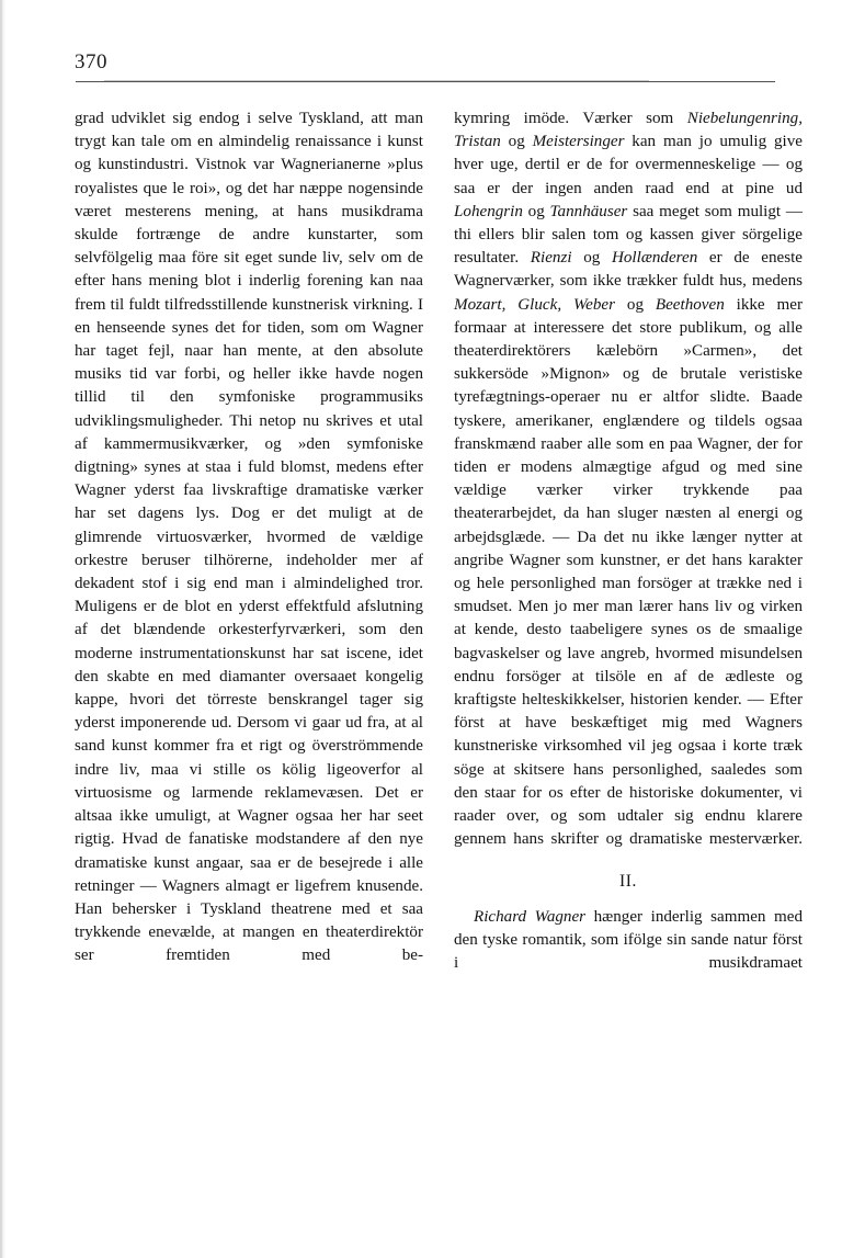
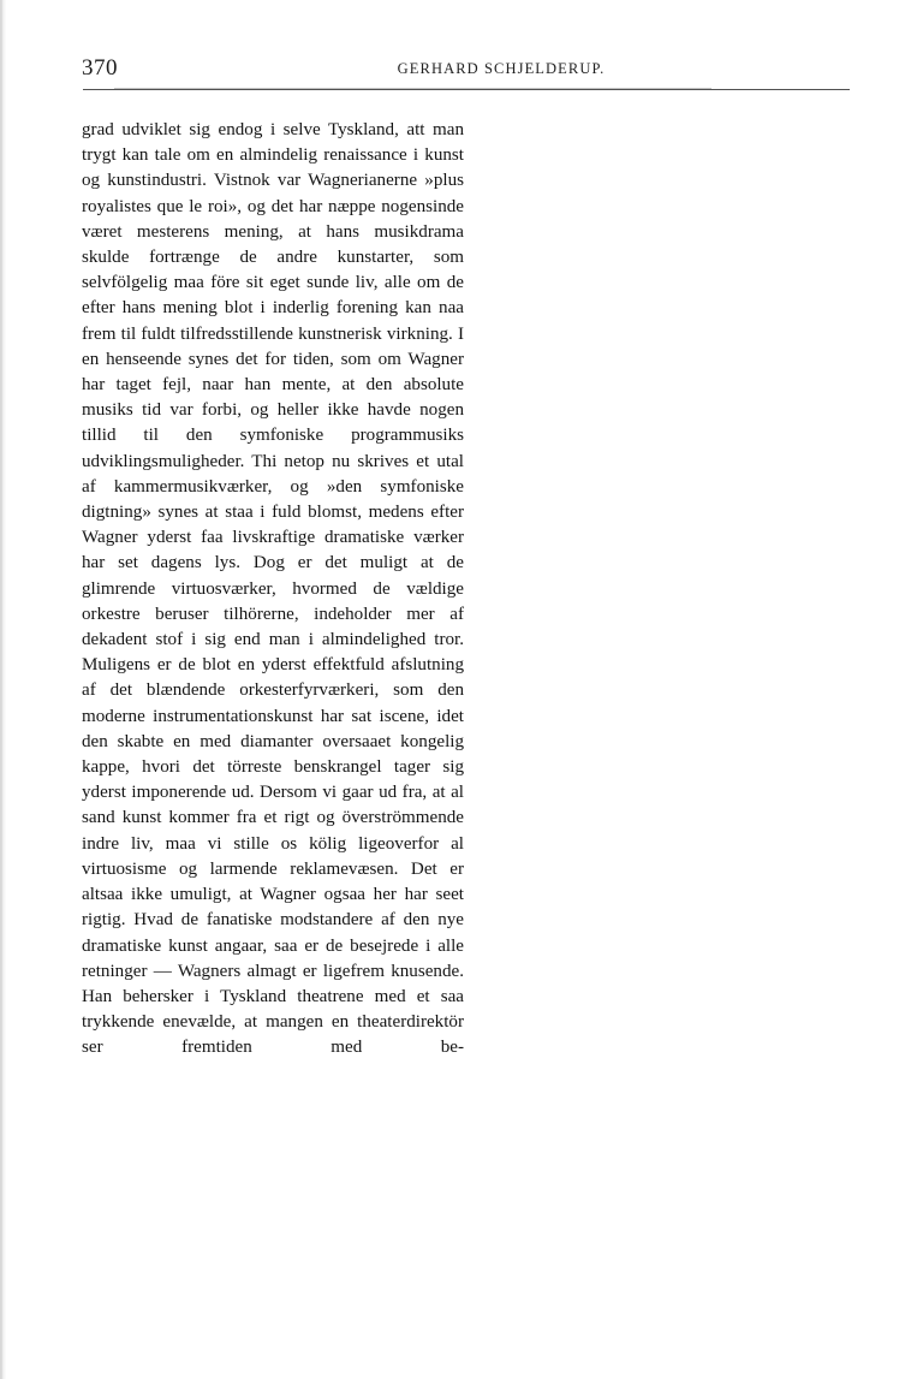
  370
+ GERHARD SCHJELDERUP.
- grad udviklet sig endog i selve Tyskland, att man trygt kan tale om en almindelig renaissance i kunst og kunstindustri. Vistnok var Wagnerianerne »plus royalistes que le roi», og det har næppe nogensinde været mesterens mening, at hans musikdrama skulde fortrænge de andre kunstarter, som selvfölgelig maa före sit eget sunde liv, selv om de efter hans mening blot i inderlig forening kan naa frem til fuldt tilfredsstillende kunstnerisk virkning. I en henseende synes det for tiden, som om Wagner har taget fejl, naar han mente, at den absolute musiks tid var forbi, og heller ikke havde nogen tillid til den symfoniske programmusiks udviklingsmuligheder. Thi netop nu skrives et utal af kammermusikværker, og »den symfoniske digtning» synes at staa i fuld blomst, medens efter Wagner yderst faa livskraftige dramatiske værker har set dagens lys. Dog er det muligt at de glimrende virtuosværker, hvormed de vældige orkestre beruser tilhörerne, indeholder mer af dekadent stof i sig end man i almindelighed tror. Muligens er de blot en yderst effektfuld afslutning af det blændende orkesterfyrværkeri, som den moderne instrumentationskunst har sat iscene, idet den skabte en med diamanter oversaaet kongelig kappe, hvori det törreste benskrangel tager sig yderst imponerende ud. Dersom vi gaar ud fra, at al sand kunst kommer fra et rigt og överströmmende indre liv, maa vi stille os kölig ligeoverfor al virtuosisme og larmende reklamevæsen. Det er altsaa ikke umuligt, at Wagner ogsaa her har seet rigtig. Hvad de fanatiske modstandere af den nye dramatiske kunst angaar, saa er de besejrede i alle retninger — Wagners almagt er ligefrem knusende. Han behersker i Tyskland theatrene med et saa trykkende enevælde, at mangen en theaterdirektör ser fremtiden med be-
+ grad udviklet sig endog i selve Tyskland, att man trygt kan tale om en almindelig renaissance i kunst og kunstindustri. Vistnok var Wagnerianerne »plus royalistes que le roi», og det har næppe nogensinde været mesterens mening, at hans musikdrama skulde fortrænge de andre kunstarter, som selvfölgelig maa före sit eget sunde liv, alle om de efter hans mening blot i inderlig forening kan naa frem til fuldt tilfredsstillende kunstnerisk virkning. I en henseende synes det for tiden, som om Wagner har taget fejl, naar han mente, at den absolute musiks tid var forbi, og heller ikke havde nogen tillid til den symfoniske programmusiks udviklingsmuligheder. Thi netop nu skrives et utal af kammermusikværker, og »den symfoniske digtning» synes at staa i fuld blomst, medens efter Wagner yderst faa livskraftige dramatiske værker har set dagens lys. Dog er det muligt at de glimrende virtuosværker, hvormed de vældige orkestre beruser tilhörerne, indeholder mer af dekadent stof i sig end man i almindelighed tror. Muligens er de blot en yderst effektfuld afslutning af det blændende orkesterfyrværkeri, som den moderne instrumentationskunst har sat iscene, idet den skabte en med diamanter oversaaet kongelig kappe, hvori det törreste benskrangel tager sig yderst imponerende ud. Dersom vi gaar ud fra, at al sand kunst kommer fra et rigt og överströmmende indre liv, maa vi stille os kölig ligeoverfor al virtuosisme og larmende reklamevæsen. Det er altsaa ikke umuligt, at Wagner ogsaa her har seet rigtig. Hvad de fanatiske modstandere af den nye dramatiske kunst angaar, saa er de besejrede i alle retninger — Wagners almagt er ligefrem knusende. Han behersker i Tyskland theatrene med et saa trykkende enevælde, at mangen en theaterdirektör ser fremtiden med be-
- kymring imöde. Værker som Niebelungenring, Tristan og Meistersinger kan man jo umulig give hver uge, dertil er de for overmenneskelige — og saa er der ingen anden raad end at pine ud Lohengrin og Tannhäuser saa meget som muligt — thi ellers blir salen tom og kassen giver sörgelige resultater. Rienzi og Hollænderen er de eneste Wagnerværker, som ikke trækker fuldt hus, medens Mozart, Gluck, Weber og Beethoven ikke mer formaar at interessere det store publikum, og alle theaterdirektörers kælebörn »Carmen», det sukkersöde »Mignon» og de brutale veristiske tyrefægtnings-operaer nu er altfor slidte. Baade tyskere, amerikaner, englændere og tildels ogsaa franskmænd raaber alle som en paa Wagner, der for tiden er modens almægtige afgud og med sine vældige værker virker trykkende paa theaterarbejdet, da han sluger næsten al energi og arbejdsglæde. — Da det nu ikke længer nytter at angribe Wagner som kunstner, er det hans karakter og hele personlighed man forsöger at trække ned i smudset. Men jo mer man lærer hans liv og virken at kende, desto taabeligere synes os de smaalige bagvaskelser og lave angreb, hvormed misundelsen endnu forsöger at tilsöle en af de ædleste og kraftigste helteskikkelser, historien kender. — Efter först at have beskæftiget mig med Wagners kunstneriske virksomhed vil jeg ogsaa i korte træk söge at skitsere hans personlighed, saaledes som den staar for os efter de historiske dokumenter, vi raader over, og som udtaler sig endnu klarere gennem hans skrifter og dramatiske mesterværker.
- II.
- Richard Wagner hænger inderlig sammen med den tyske romantik, som ifölge sin sande natur först i musikdramaet
